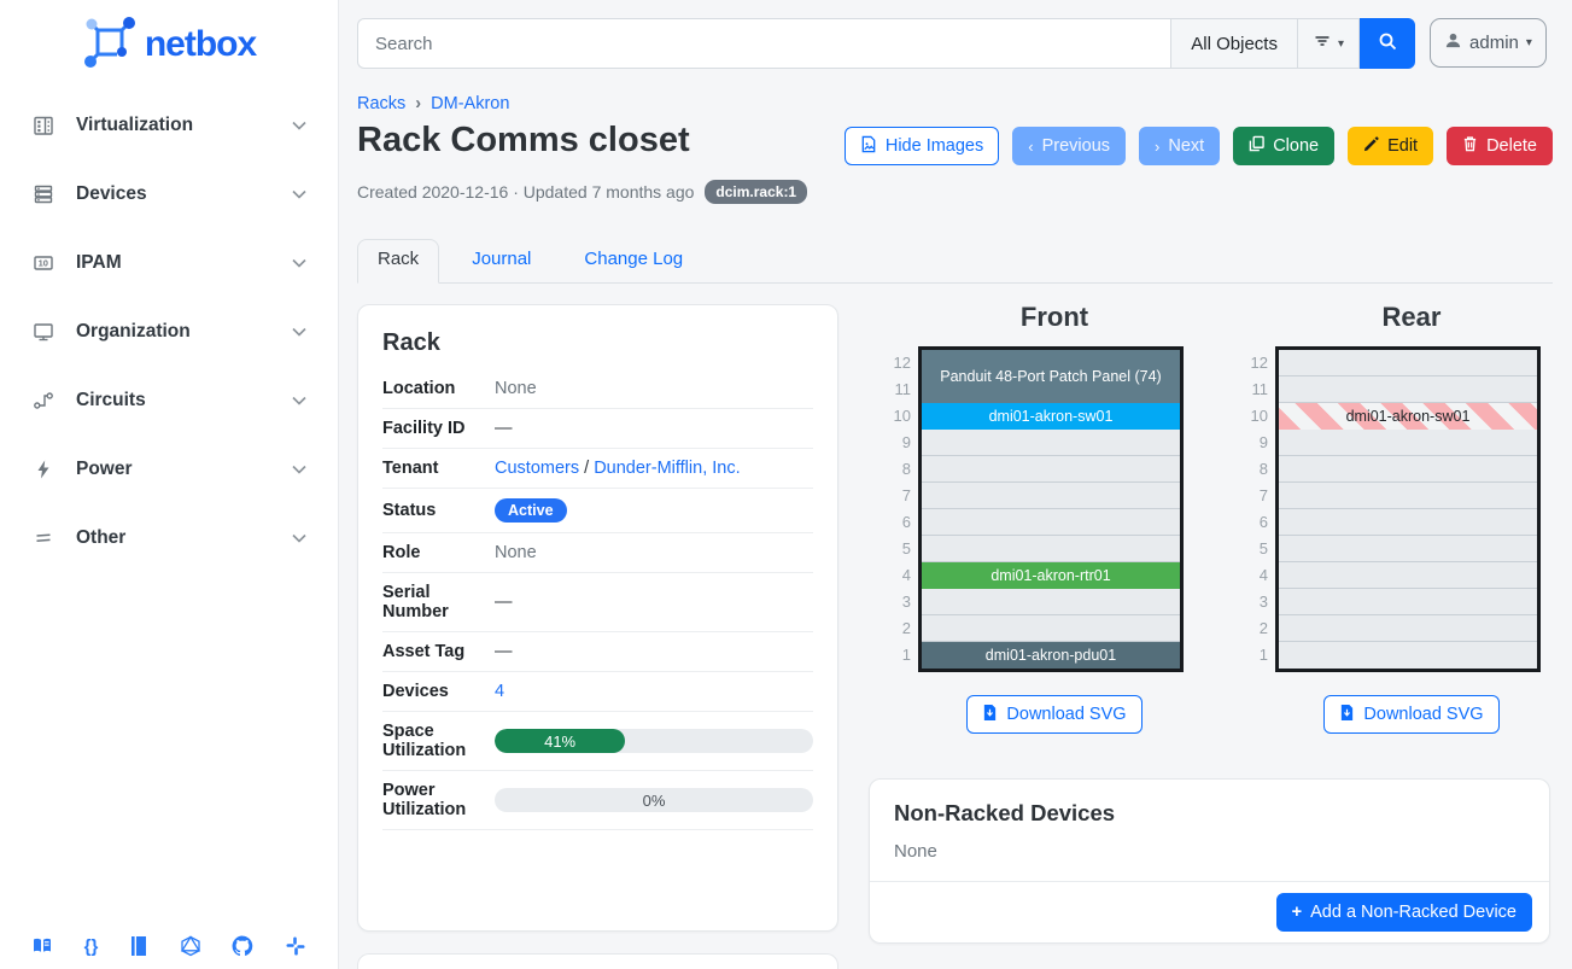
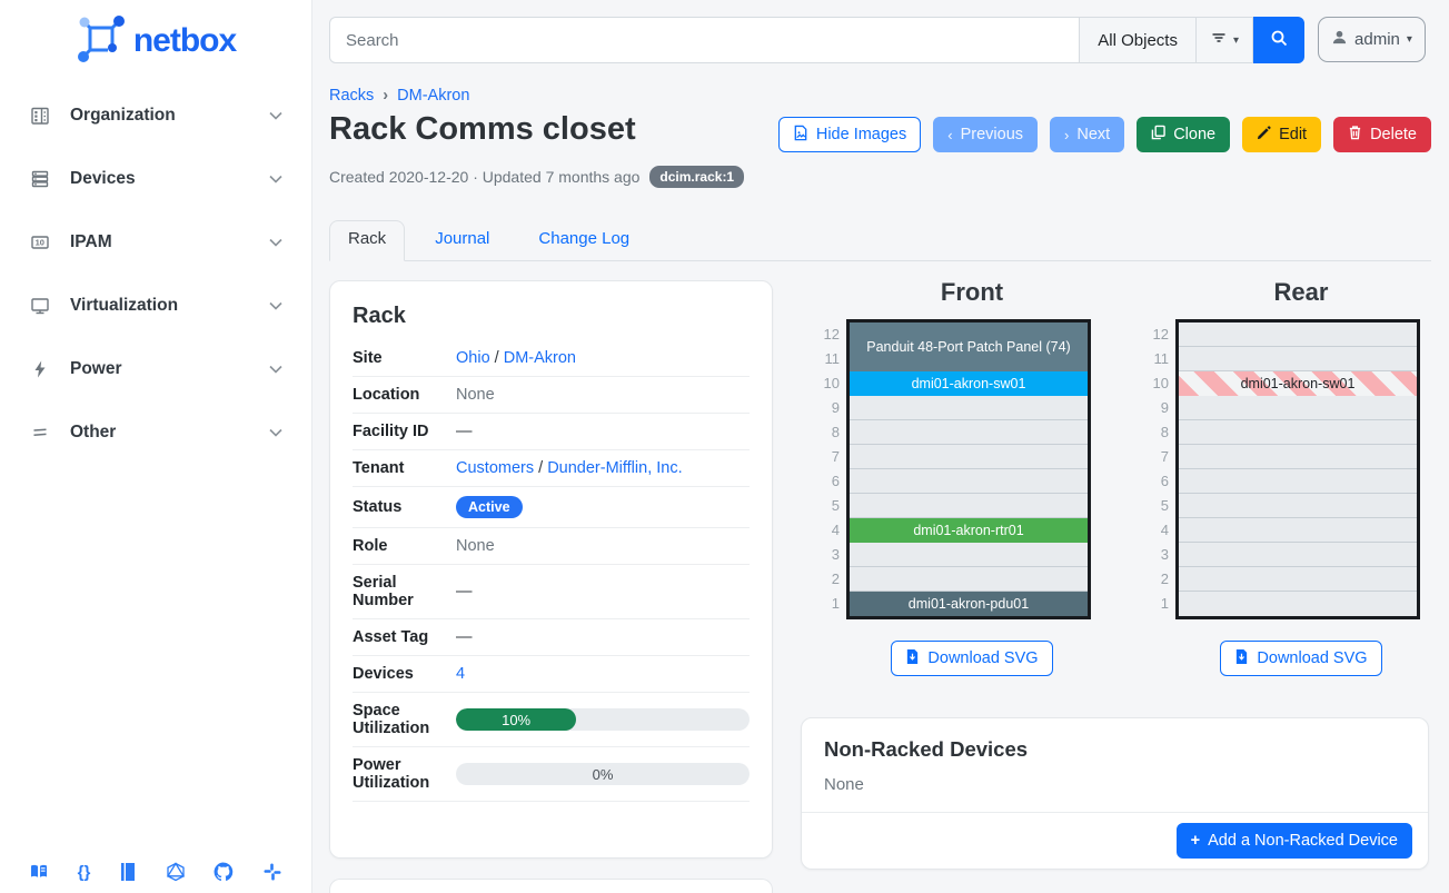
  netbox
- Virtualization
+ Organization
  Devices
  10
  IPAM
- Organization
+ Virtualization
- Circuits
  Power
  Other
  {}
  Search
  All Objects
  ▾
  admin
  ▾
  Racks
  ›
  DM-Akron
  Rack Comms closet
- Created 2020-12-16 · Updated 7 months ago
+ Created 2020-12-20 · Updated 7 months ago
  dcim.rack:1
  Hide Images
  ‹
  Previous
  ›
  Next
  Clone
  Edit
  Delete
  Rack
  Journal
  Change Log
  Rack
+ Site	Ohio / DM-Akron
  Location	None
  Facility ID	—
  Tenant	Customers / Dunder-Mifflin, Inc.
  Status	Active
  Role	None
  Serial Number	—
  Asset Tag	—
  Devices	4
- Space Utilization	41%
+ Space Utilization	10%
  Power Utilization	0%
  Front
  12
  11
  10
  9
  8
  7
  6
  5
  4
  3
  2
  1
  Panduit 48-Port Patch Panel (74)
  dmi01-akron-sw01
  dmi01-akron-rtr01
  dmi01-akron-pdu01
  Download SVG
  Rear
  12
  11
  10
  9
  8
  7
  6
  5
  4
  3
  2
  1
  dmi01-akron-sw01
  Download SVG
  Non-Racked Devices
  None
  +
  Add a Non-Racked Device
